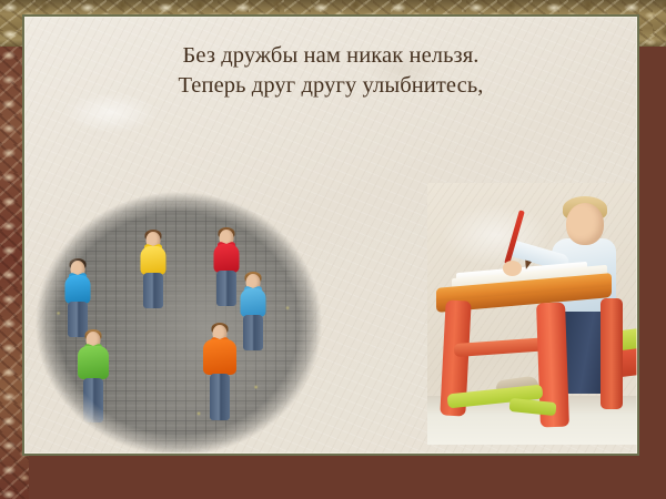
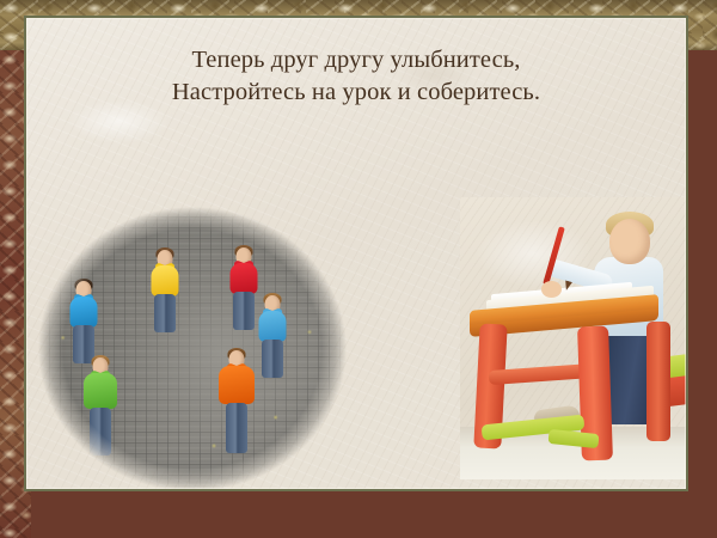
- Без дружбы нам никак нельзя.
  Теперь друг другу улыбнитесь,
+ Настройтесь на урок и соберитесь.
